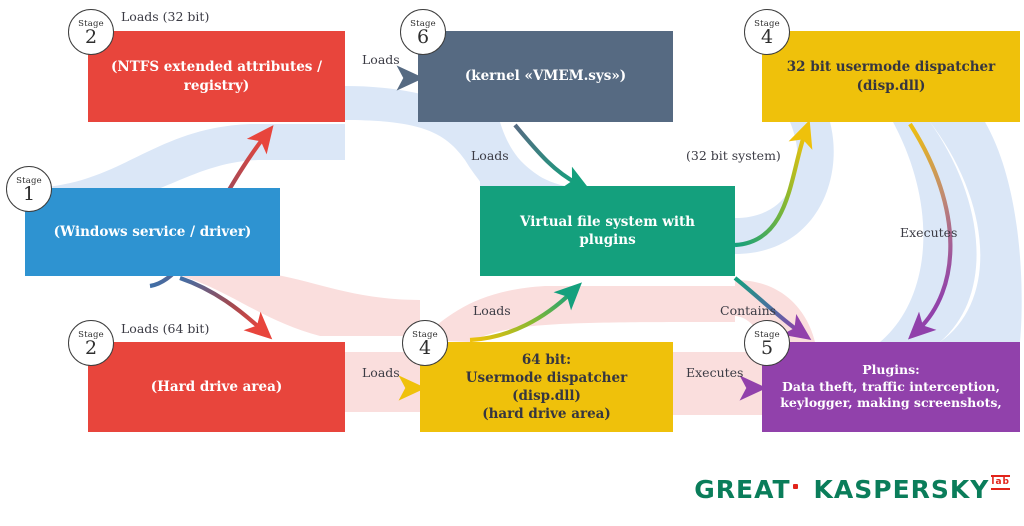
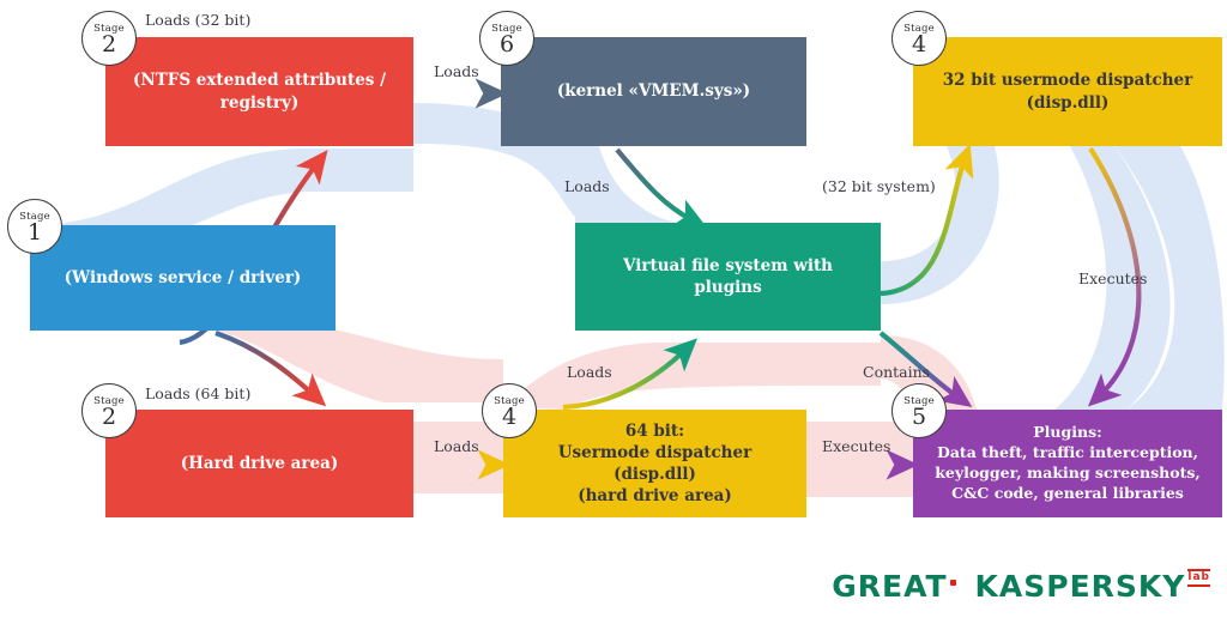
  (NTFS extended attributes /
  registry)
  (kernel «VMEM.sys»)
  32 bit usermode dispatcher
  (disp.dll)
  (Windows service / driver)
  Virtual file system with plugins
  (Hard drive area)
  64 bit:
  Usermode dispatcher (disp.dll)
  (hard drive area)
  Plugins:
  Data theft, traffic interception,
  keylogger, making screenshots,
+ C&C code, general libraries
  Stage
  2
  Stage
  6
  Stage
  4
  Stage
  1
  Stage
  2
  Stage
  4
  Stage
  5
  Loads (32 bit)
  Loads
  Loads
  (32 bit system)
  Executes
  Loads (64 bit)
  Loads
  Contains
  Loads
  Executes
  GREAT
  KASPERSKY lab
